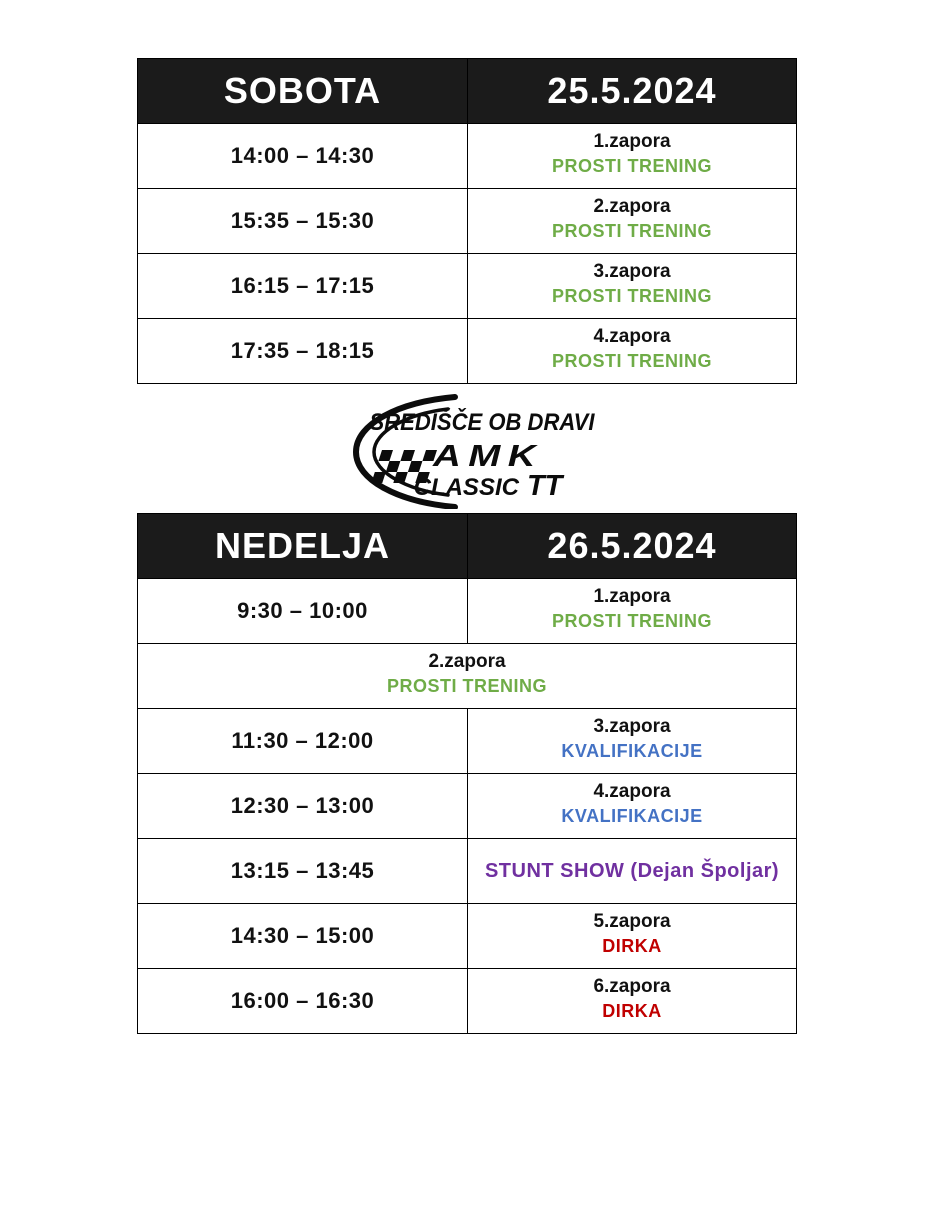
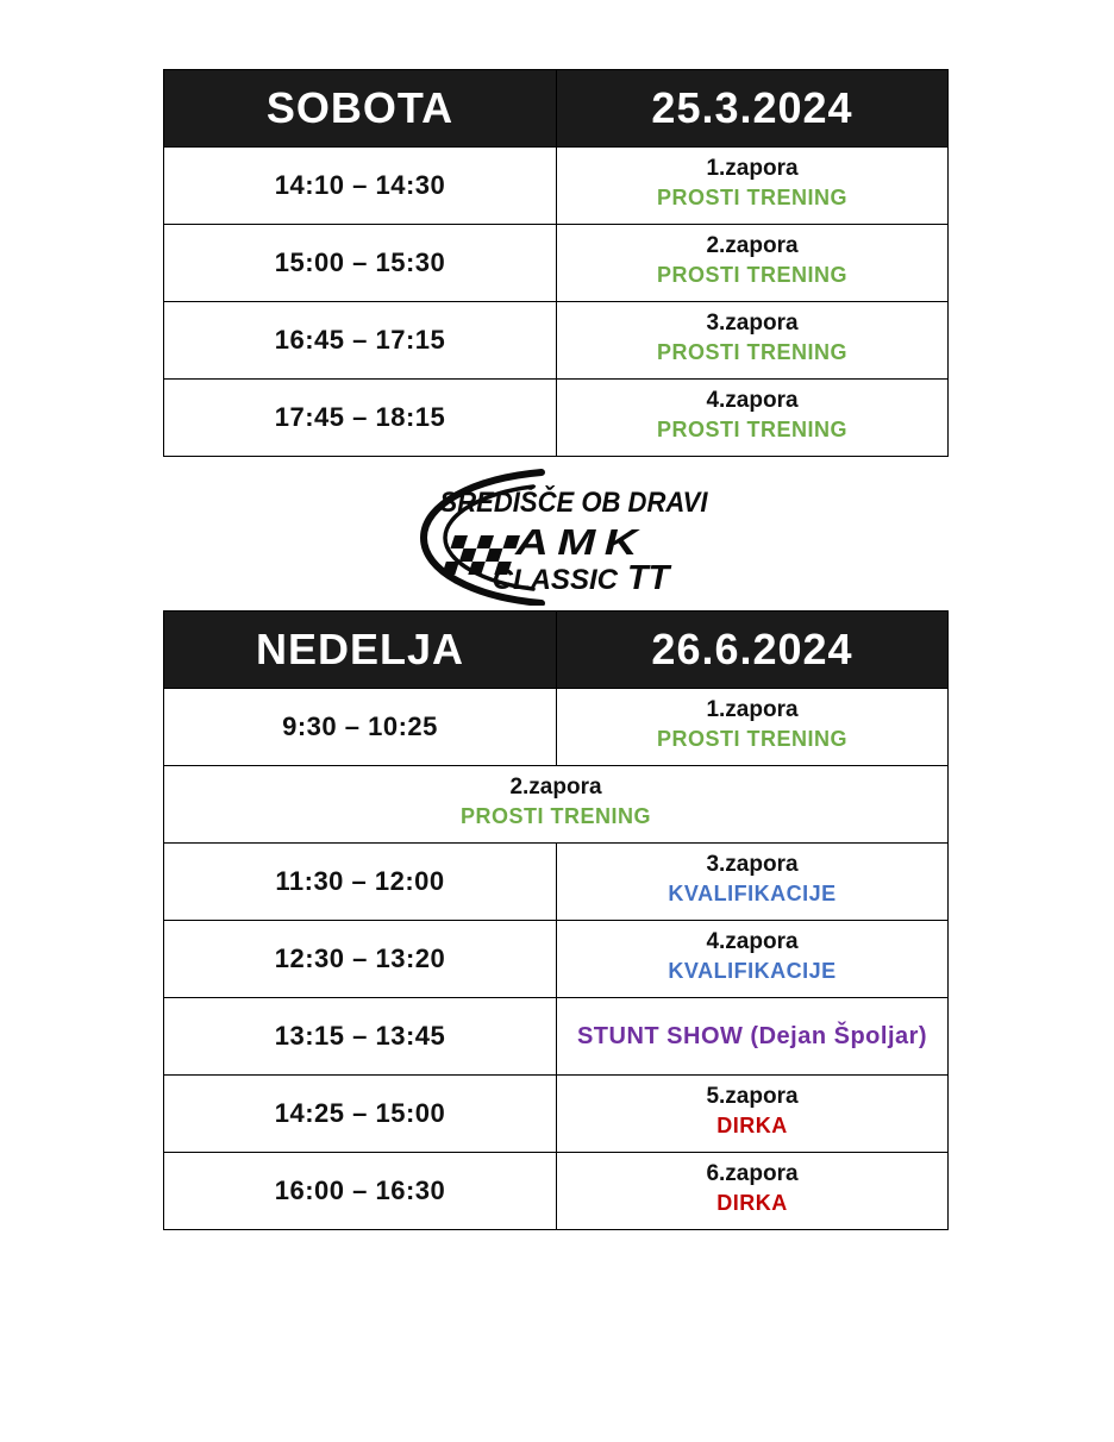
  SOBOTA
- 25.5.2024
+ 25.3.2024
- 14:00 – 14:30
+ 14:10 – 14:30
  1.zapora
  PROSTI TRENING
- 15:35 – 15:30
+ 15:00 – 15:30
  2.zapora
  PROSTI TRENING
- 16:15 – 17:15
+ 16:45 – 17:15
  3.zapora
  PROSTI TRENING
- 17:35 – 18:15
+ 17:45 – 18:15
  4.zapora
  PROSTI TRENING
  SREDIŠČE OB DRAVI
  AMK
  CLASSIC TT
  NEDELJA
- 26.5.2024
+ 26.6.2024
- 9:30 – 10:00
+ 9:30 – 10:25
  1.zapora
  PROSTI TRENING
  2.zapora
  PROSTI TRENING
  11:30 – 12:00
  3.zapora
  KVALIFIKACIJE
- 12:30 – 13:00
+ 12:30 – 13:20
  4.zapora
  KVALIFIKACIJE
  13:15 – 13:45
  STUNT SHOW (Dejan Špoljar)
- 14:30 – 15:00
+ 14:25 – 15:00
  5.zapora
  DIRKA
  16:00 – 16:30
  6.zapora
  DIRKA
